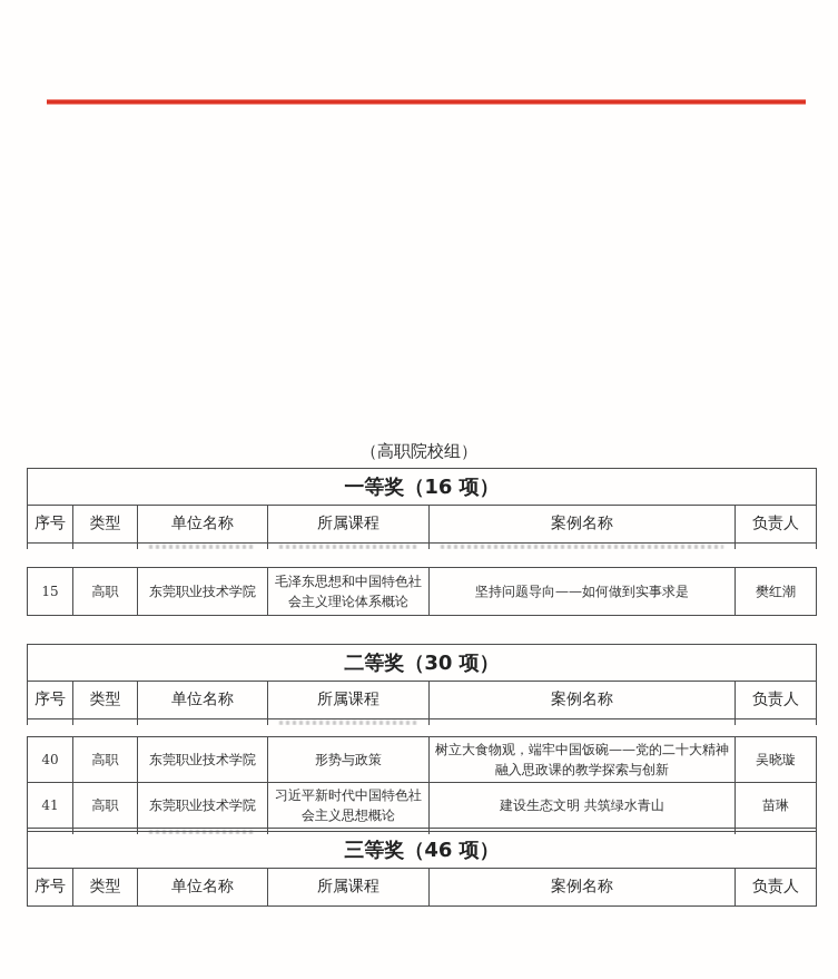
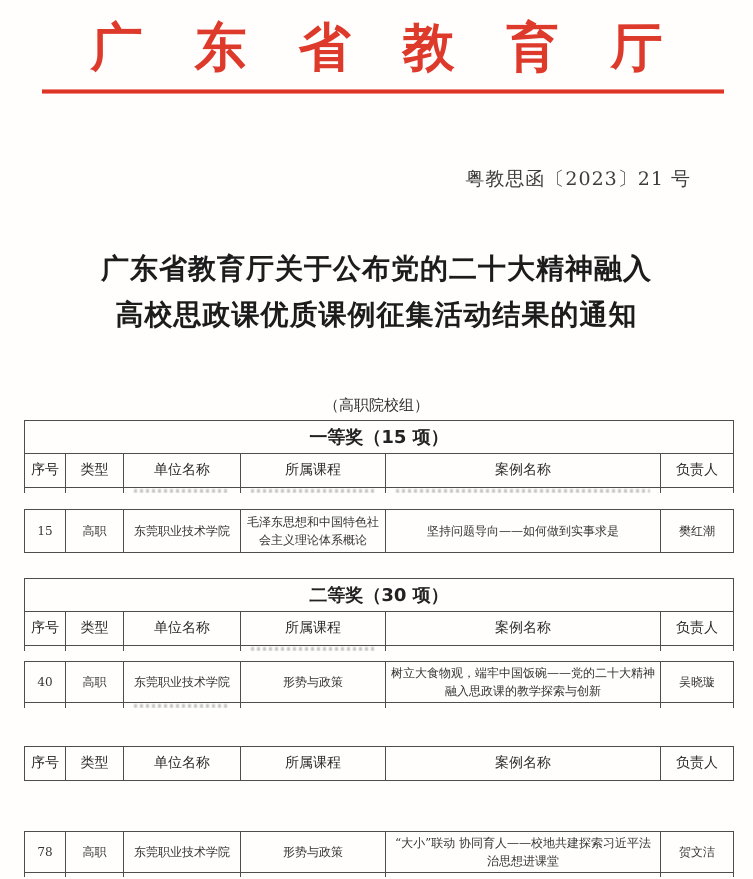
+ 广东省教育厅
+ 粤教思函〔2023〕21 号
+ 广东省教育厅关于公布党的二十大精神融入
+ 高校思政课优质课例征集活动结果的通知
  （高职院校组）
- 一等奖（16 项）
+ 一等奖（15 项）
  序号	类型	单位名称	所属课程	案例名称	负责人
  15	高职	东莞职业技术学院	毛泽东思想和中国特色社会主义理论体系概论	坚持问题导向——如何做到实事求是	樊红潮
  二等奖（30 项）
  序号	类型	单位名称	所属课程	案例名称	负责人
  40	高职	东莞职业技术学院	形势与政策	树立大食物观，端牢中国饭碗——党的二十大精神融入思政课的教学探索与创新	吴晓璇
- 41	高职	东莞职业技术学院	习近平新时代中国特色社会主义思想概论	建设生态文明 共筑绿水青山	苗琳
- 三等奖（46 项）
  序号	类型	单位名称	所属课程	案例名称	负责人
+ 78	高职	东莞职业技术学院	形势与政策	“大小”联动 协同育人——校地共建探索习近平法治思想进课堂	贺文洁
